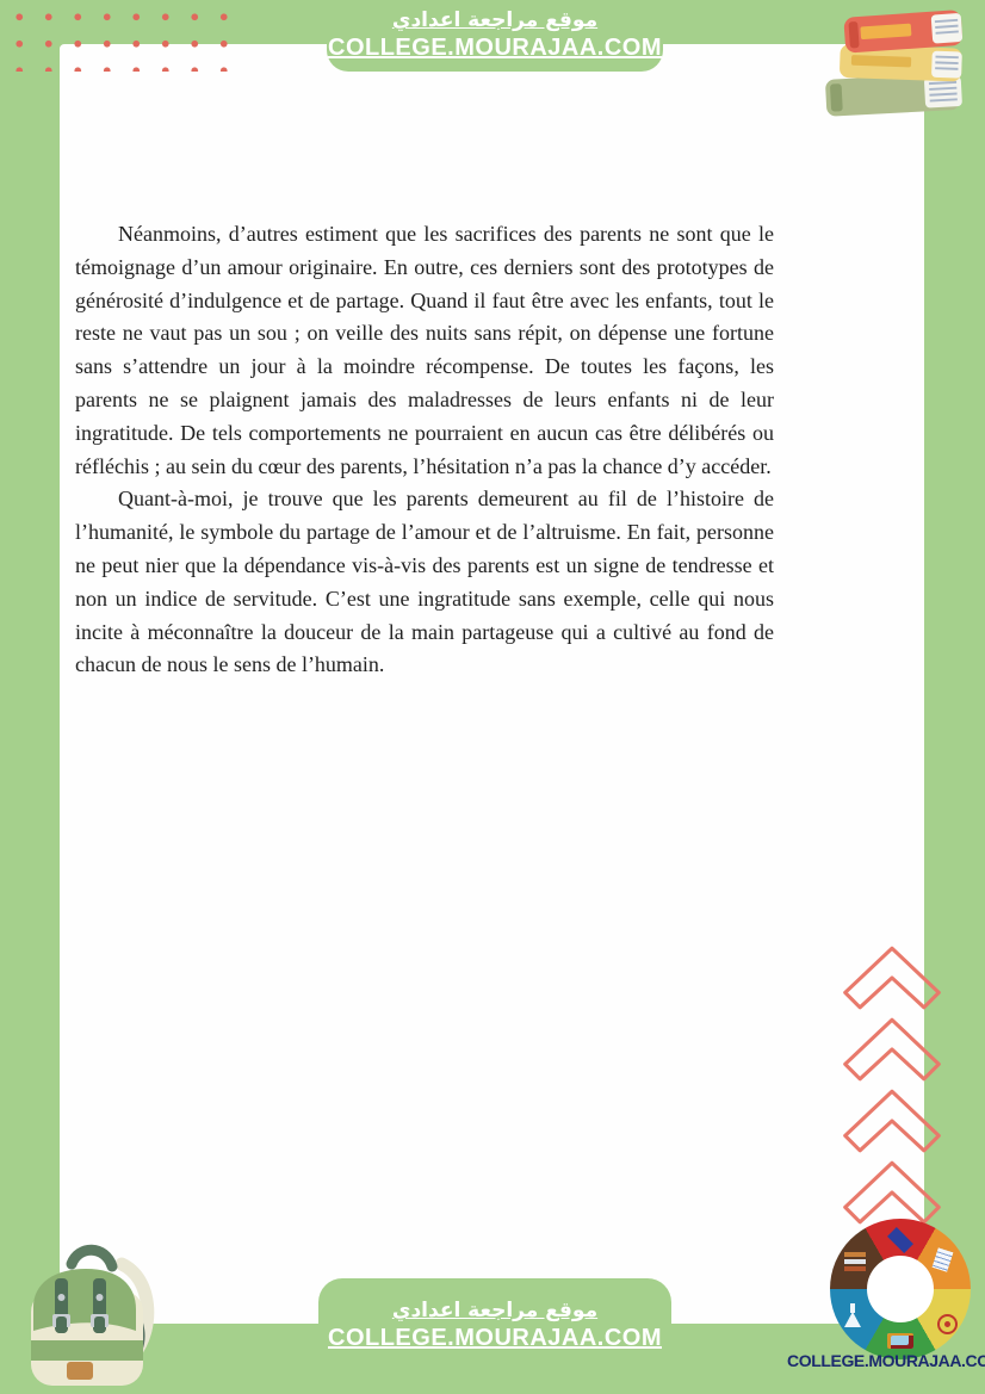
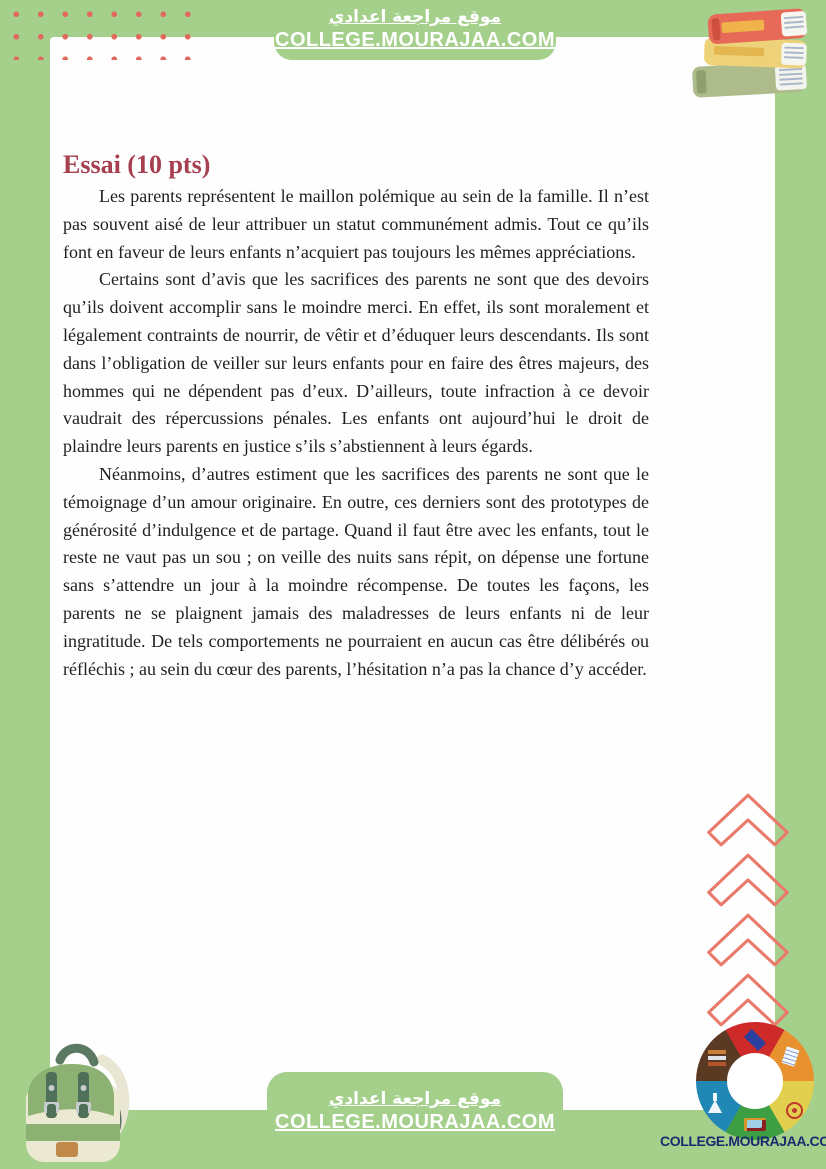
  موقع مراجعة اعدادي
  COLLEGE.MOURAJAA.COM
+ Essai (10 pts)
+ Les parents représentent le maillon polémique au sein de la famille. Il n’est pas souvent aisé de leur attribuer un statut communément admis. Tout ce qu’ils font en faveur de leurs enfants n’acquiert pas toujours les mêmes appréciations.
+ Certains sont d’avis que les sacrifices des parents ne sont que des devoirs qu’ils doivent accomplir sans le moindre merci. En effet, ils sont moralement et légalement contraints de nourrir, de vêtir et d’éduquer leurs descendants. Ils sont dans l’obligation de veiller sur leurs enfants pour en faire des êtres majeurs, des hommes qui ne dépendent pas d’eux. D’ailleurs, toute infraction à ce devoir vaudrait des répercussions pénales. Les enfants ont aujourd’hui le droit de plaindre leurs parents en justice s’ils s’abstiennent à leurs égards.
  Néanmoins, d’autres estiment que les sacrifices des parents ne sont que le témoignage d’un amour originaire. En outre, ces derniers sont des prototypes de générosité d’indulgence et de partage. Quand il faut être avec les enfants, tout le reste ne vaut pas un sou ; on veille des nuits sans répit, on dépense une fortune sans s’attendre un jour à la moindre récompense. De toutes les façons, les parents ne se plaignent jamais des maladresses de leurs enfants ni de leur ingratitude. De tels comportements ne pourraient en aucun cas être délibérés ou réfléchis ; au sein du cœur des parents, l’hésitation n’a pas la chance d’y accéder.
- Quant-à-moi, je trouve que les parents demeurent au fil de l’histoire de l’humanité, le symbole du partage de l’amour et de l’altruisme. En fait, personne ne peut nier que la dépendance vis-à-vis des parents est un signe de tendresse et non un indice de servitude. C’est une ingratitude sans exemple, celle qui nous incite à méconnaître la douceur de la main partageuse qui a cultivé au fond de chacun de nous le sens de l’humain.
  موقع مراجعة اعدادي
  COLLEGE.MOURAJAA.COM
  COLLEGE.MOURAJAA.CO
